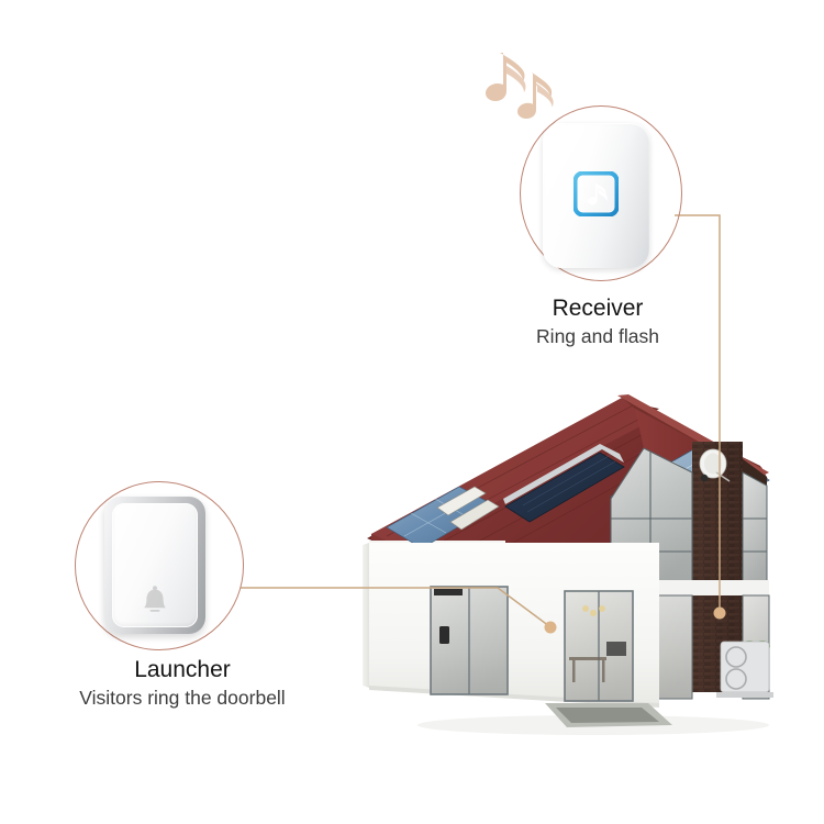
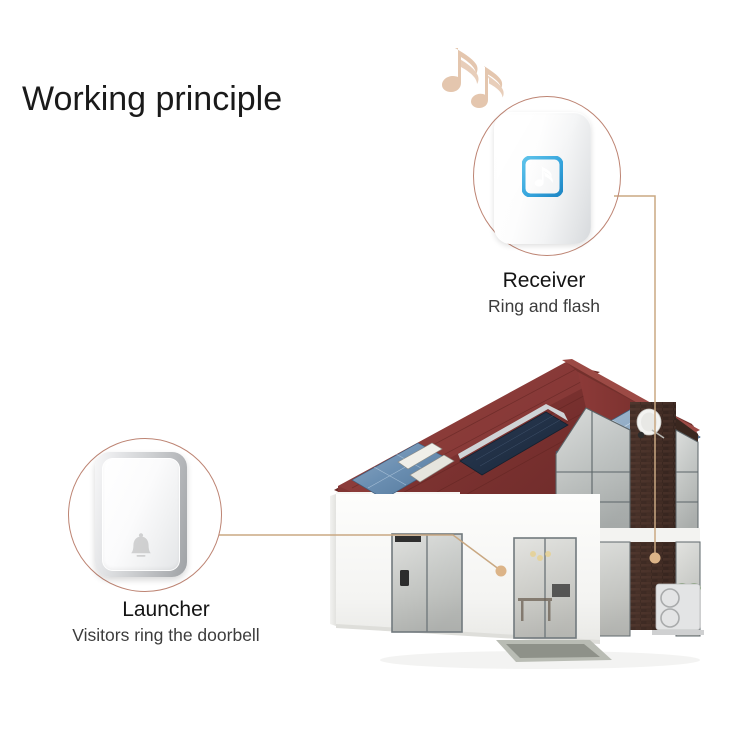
+ Working principle
  Receiver
  Ring and flash
  Launcher
  Visitors ring the doorbell
